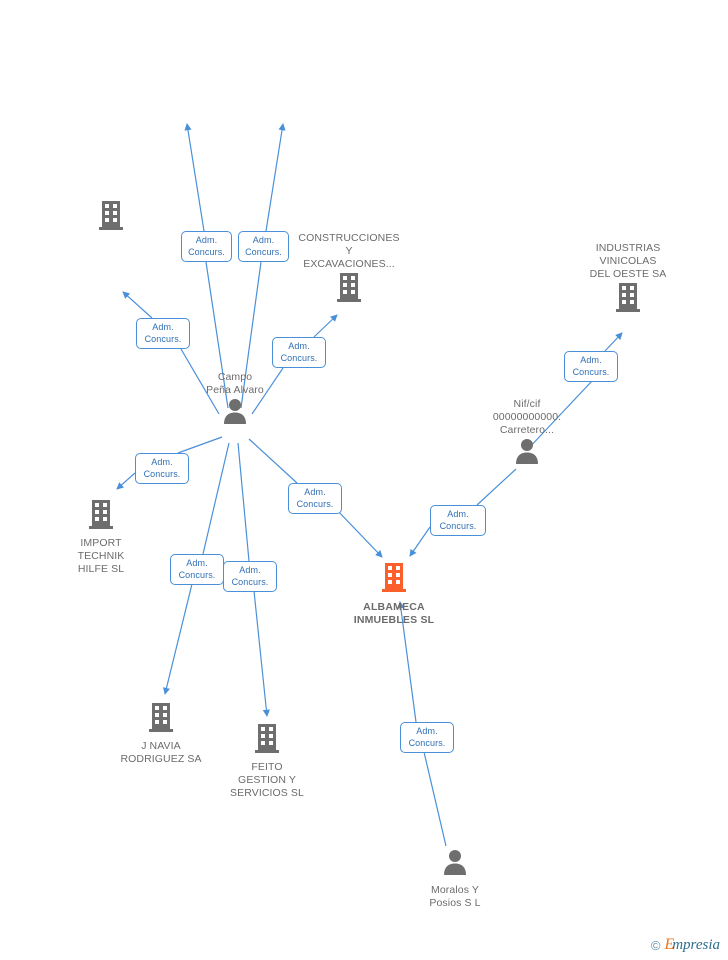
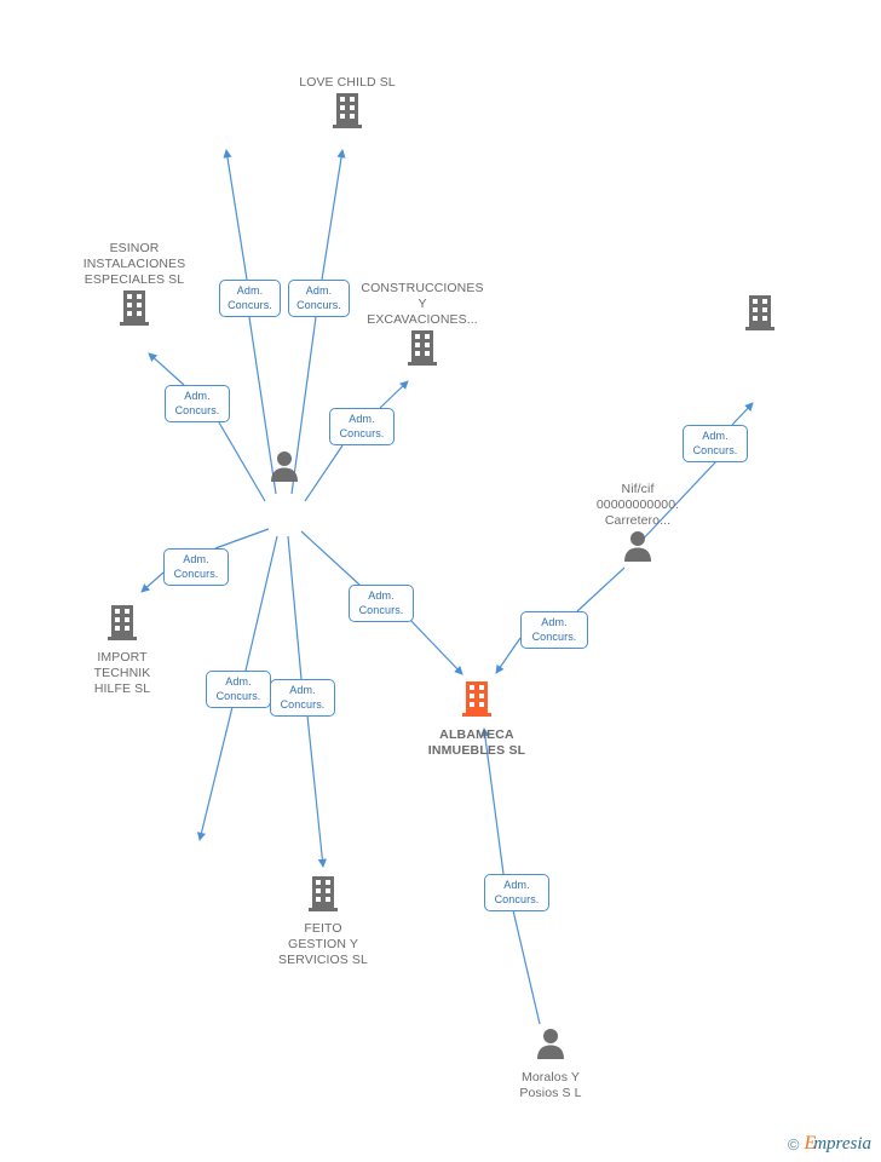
+ LOVE CHILD SL
+ ESINOR
+ INSTALACIONES
+ ESPECIALES SL
  CONSTRUCCIONES
  Y
  EXCAVACIONES...
- INDUSTRIAS
- VINICOLAS
- DEL OESTE SA
- Campo
- Peña Alvaro
  Nif/cif
  00000000000.
  Carretero...
  IMPORT
  TECHNIK
  HILFE SL
  ALBAMECA
  INMUEBLES SL
- J NAVIA
- RODRIGUEZ SA
  FEITO
  GESTION Y
  SERVICIOS SL
  Moralos Y
  Posios S L
  Adm.
  Concurs.
  Adm.
  Concurs.
  Adm.
  Concurs.
  Adm.
  Concurs.
  Adm.
  Concurs.
  Adm.
  Concurs.
  Adm.
  Concurs.
  Adm.
  Concurs.
  Adm.
  Concurs.
  Adm.
  Concurs.
  Adm.
  Concurs.
  ©
  Empresia
